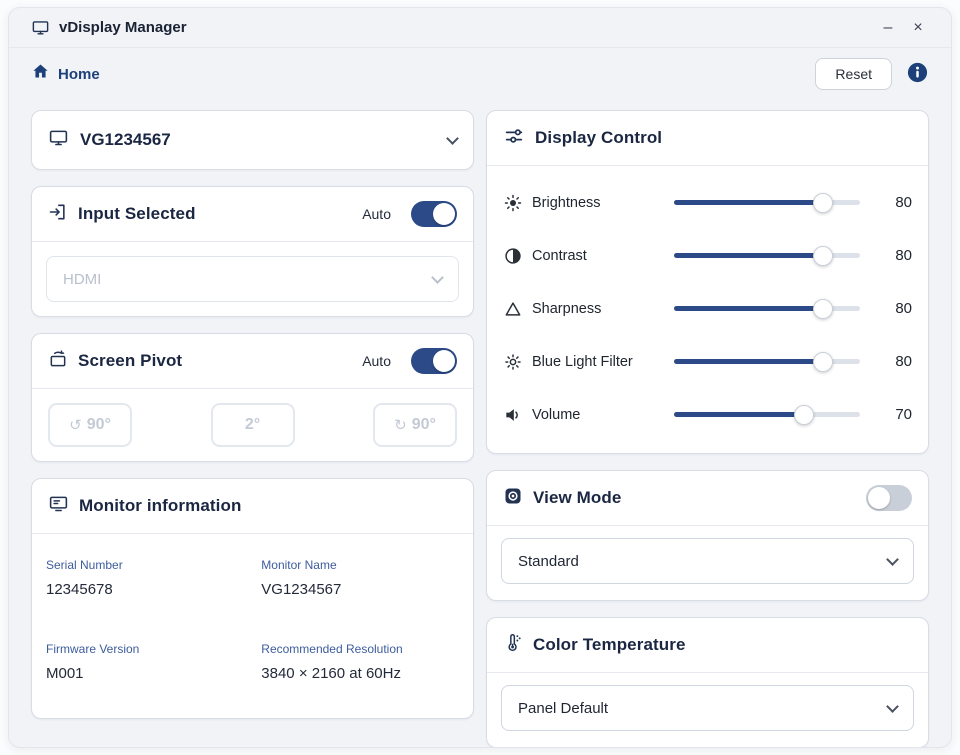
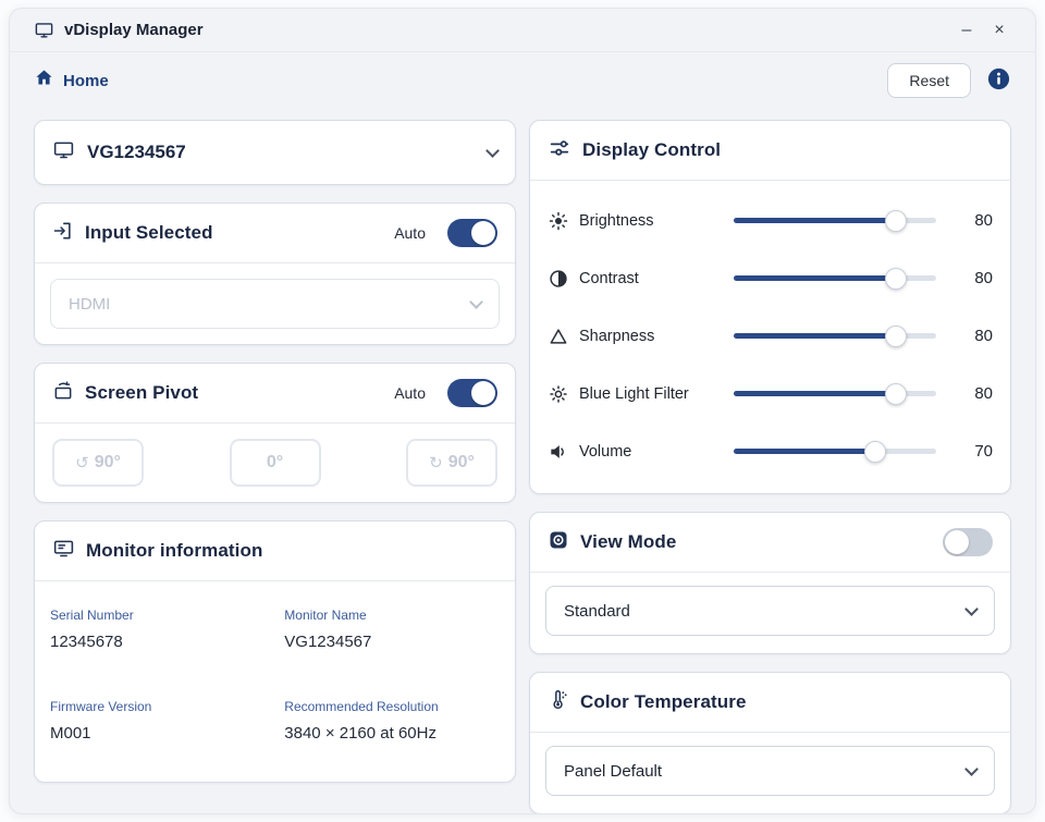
  vDisplay Manager
  –
  ×
  Home
  Reset
  VG1234567
  Input Selected
  Auto
  HDMI
  Screen Pivot
  Auto
  ↺
  90°
- 2°
+ 0°
  ↻
  90°
  Monitor information
  Serial Number
  12345678
  Monitor Name
  VG1234567
  Firmware Version
  M001
  Recommended Resolution
  3840 × 2160 at 60Hz
  Display Control
  Brightness
  80
  Contrast
  80
  Sharpness
  80
  Blue Light Filter
  80
  Volume
  70
  View Mode
  Standard
  Color Temperature
  Panel Default
